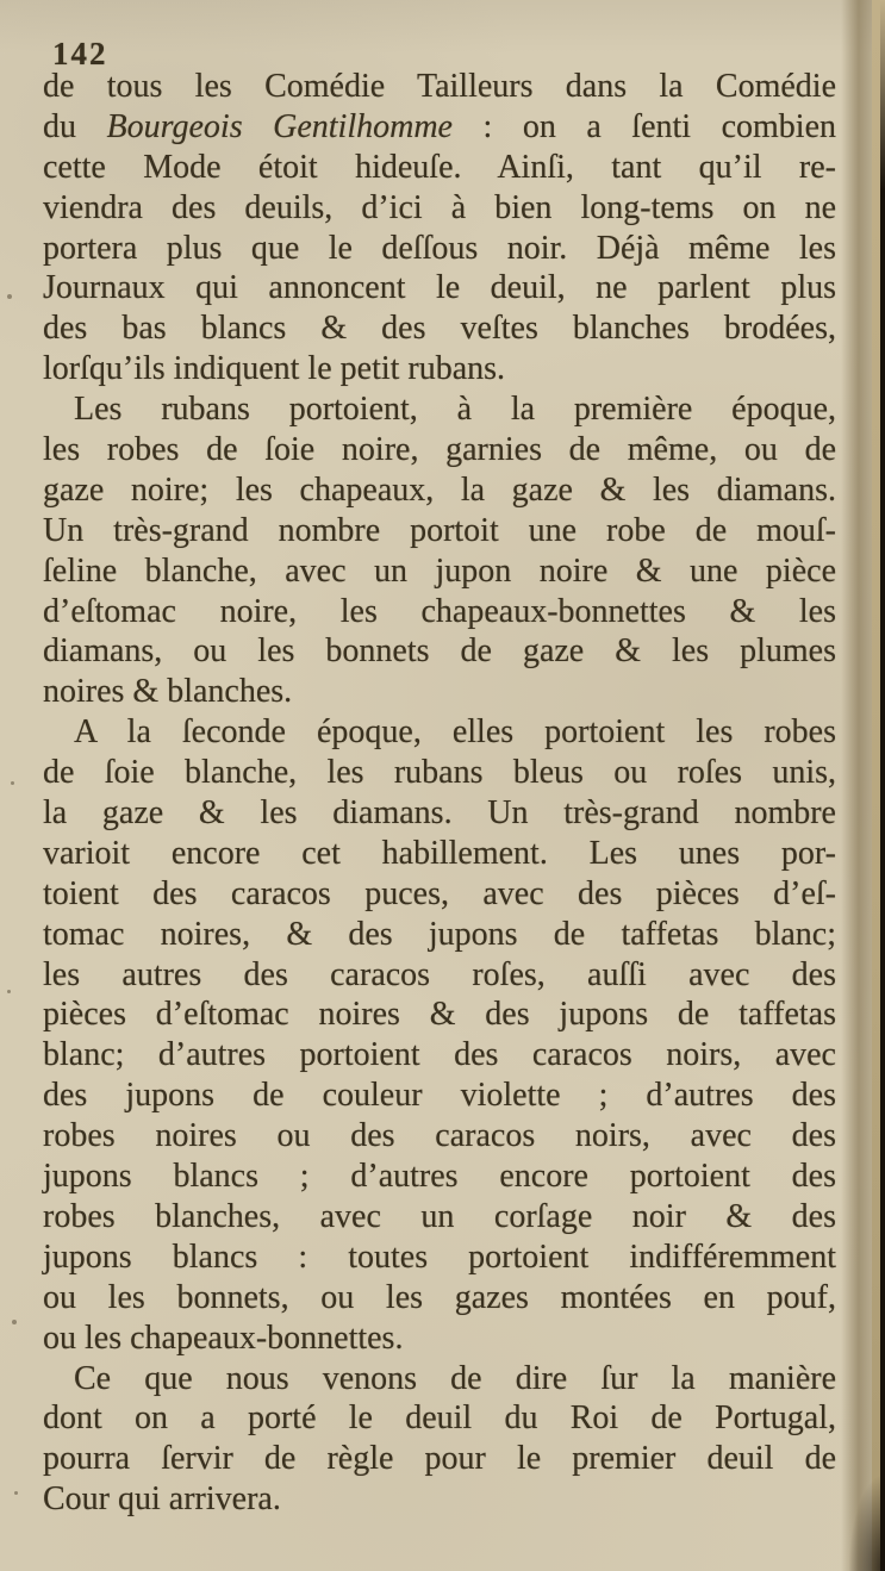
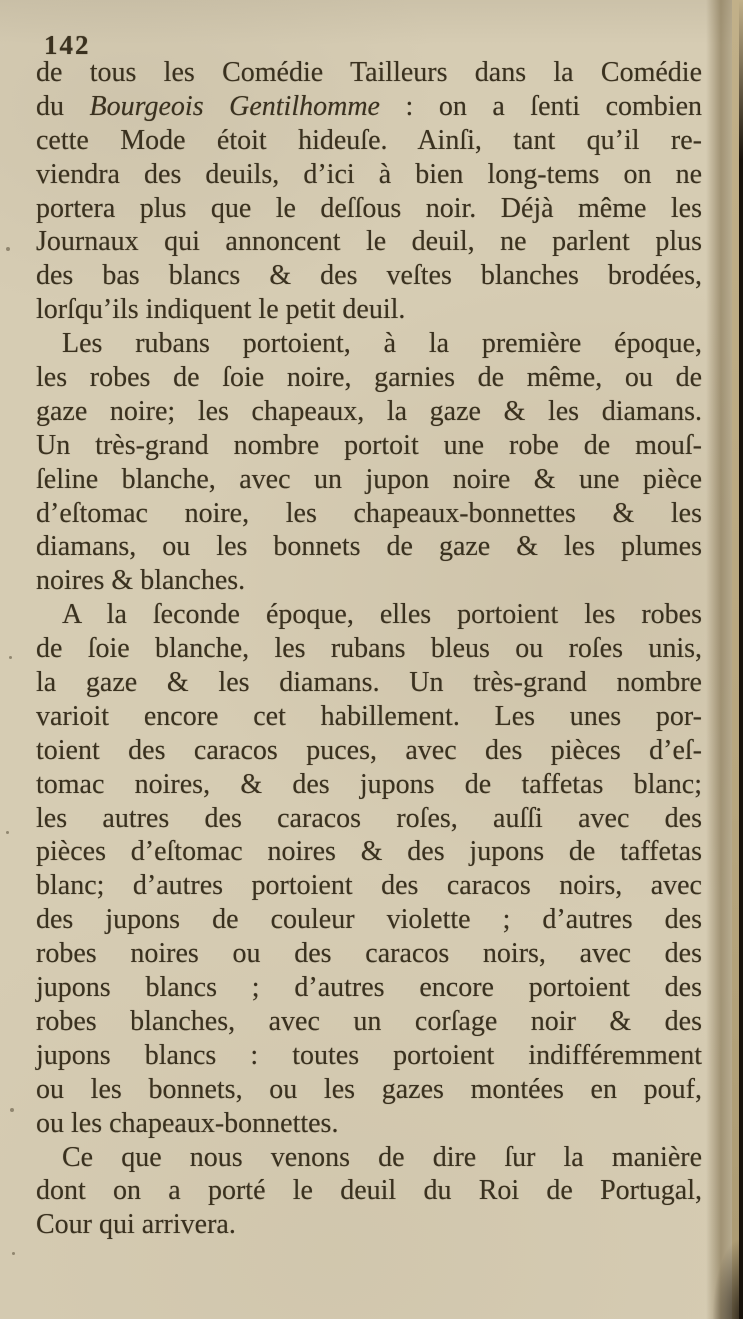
  142
  de tous les Comédie Tailleurs dans la Comédie
  du Bourgeois Gentilhomme : on a ſenti combien
  cette Mode étoit hideuſe. Ainſi, tant qu’il re-
  viendra des deuils, d’ici à bien long-tems on ne
  portera plus que le deſſous noir. Déjà même les
  Journaux qui annoncent le deuil, ne parlent plus
  des bas blancs & des veſtes blanches brodées,
- lorſqu’ils indiquent le petit rubans.
+ lorſqu’ils indiquent le petit deuil.
  Les rubans portoient, à la première époque,
  les robes de ſoie noire, garnies de même, ou de
  gaze noire; les chapeaux, la gaze & les diamans.
  Un très-grand nombre portoit une robe de mouſ-
  ſeline blanche, avec un jupon noire & une pièce
  d’eſtomac noire, les chapeaux-bonnettes & les
  diamans, ou les bonnets de gaze & les plumes
  noires & blanches.
  A la ſeconde époque, elles portoient les robes
  de ſoie blanche, les rubans bleus ou roſes unis,
  la gaze & les diamans. Un très-grand nombre
  varioit encore cet habillement. Les unes por-
  toient des caracos puces, avec des pièces d’eſ-
  tomac noires, & des jupons de taffetas blanc;
  les autres des caracos roſes, auſſi avec des
  pièces d’eſtomac noires & des jupons de taffetas
  blanc; d’autres portoient des caracos noirs, avec
  des jupons de couleur violette ; d’autres des
  robes noires ou des caracos noirs, avec des
  jupons blancs ; d’autres encore portoient des
  robes blanches, avec un corſage noir & des
  jupons blancs : toutes portoient indifféremment
  ou les bonnets, ou les gazes montées en pouf,
  ou les chapeaux-bonnettes.
  Ce que nous venons de dire ſur la manière
  dont on a porté le deuil du Roi de Portugal,
- pourra ſervir de règle pour le premier deuil de
  Cour qui arrivera.
